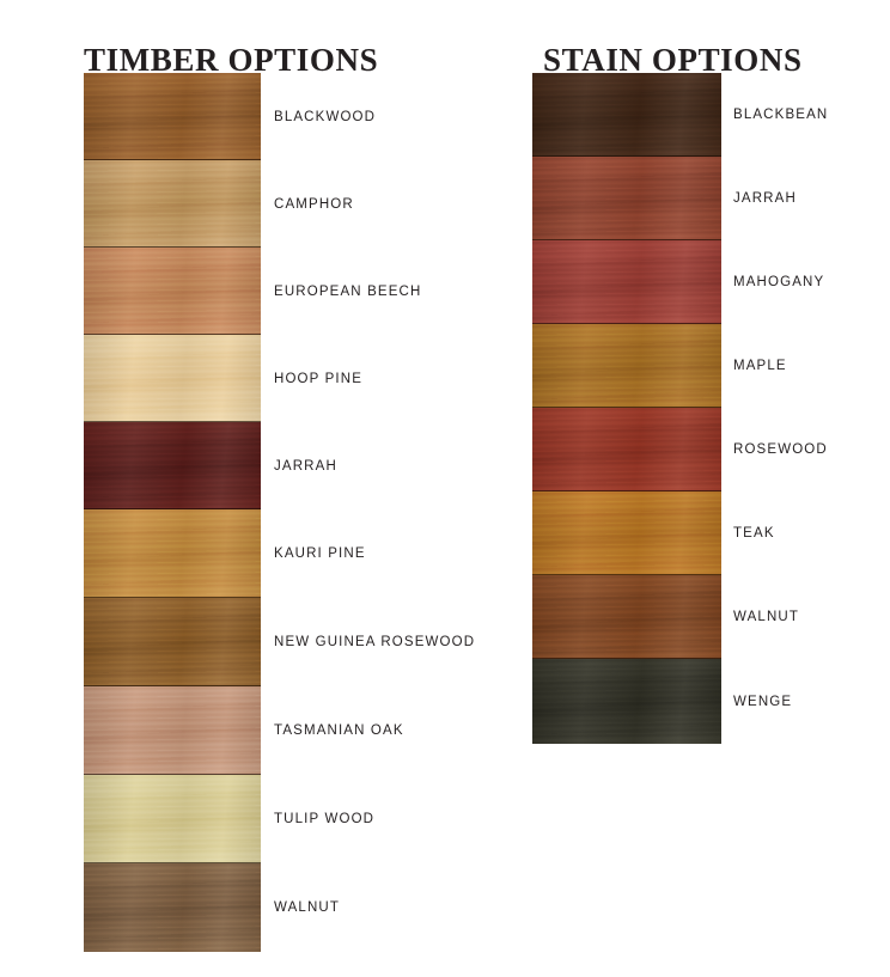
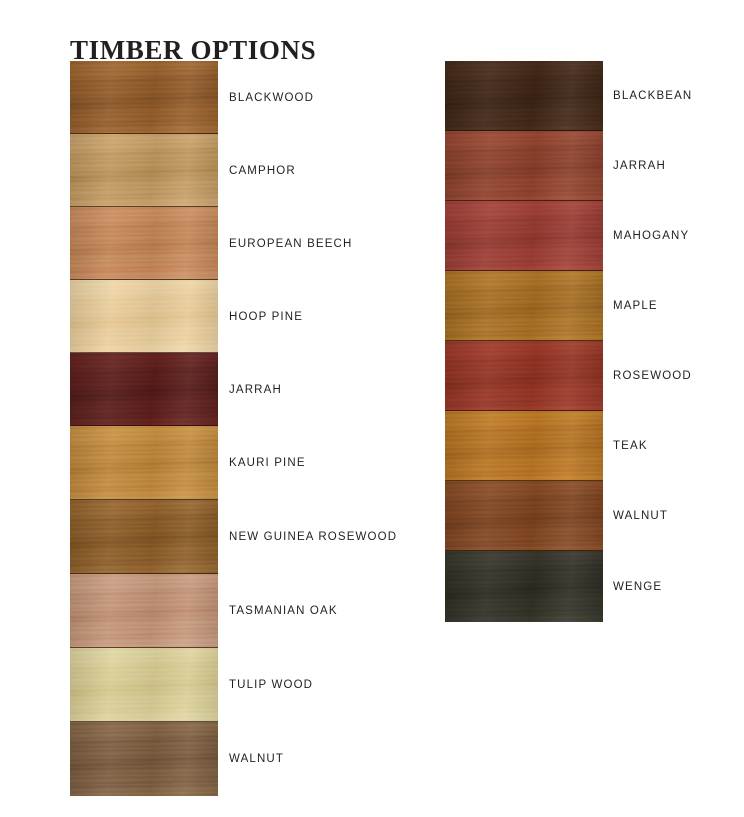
  TIMBER OPTIONS
  BLACKWOOD
  CAMPHOR
  EUROPEAN BEECH
  HOOP PINE
  JARRAH
  KAURI PINE
  NEW GUINEA ROSEWOOD
  TASMANIAN OAK
  TULIP WOOD
  WALNUT
- STAIN OPTIONS
  BLACKBEAN
  JARRAH
  MAHOGANY
  MAPLE
  ROSEWOOD
  TEAK
  WALNUT
  WENGE
